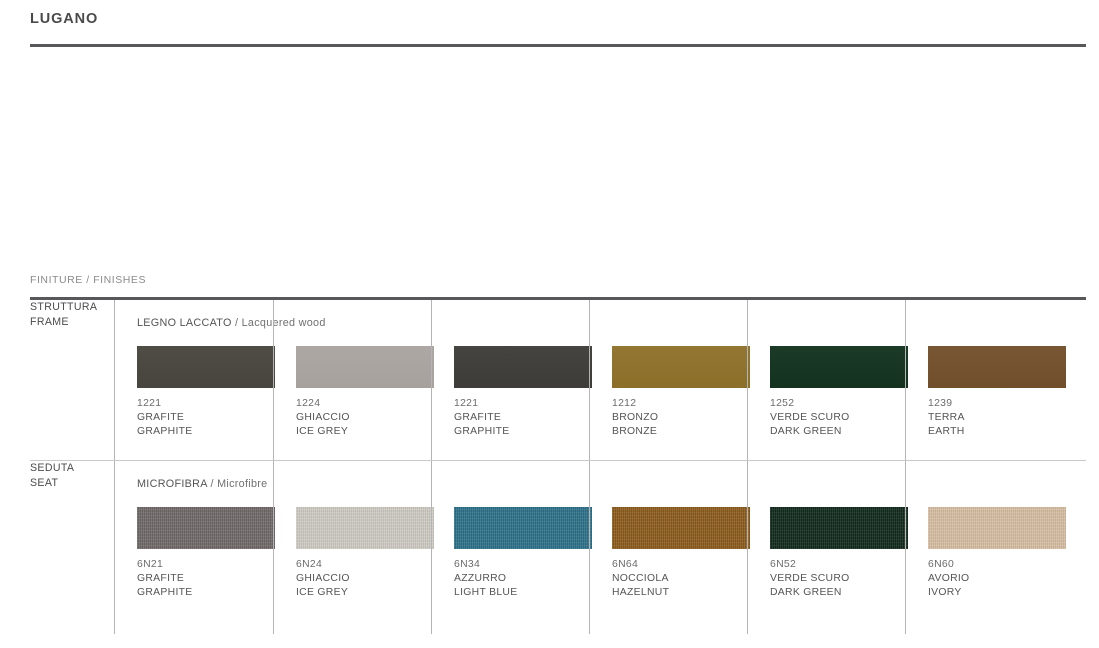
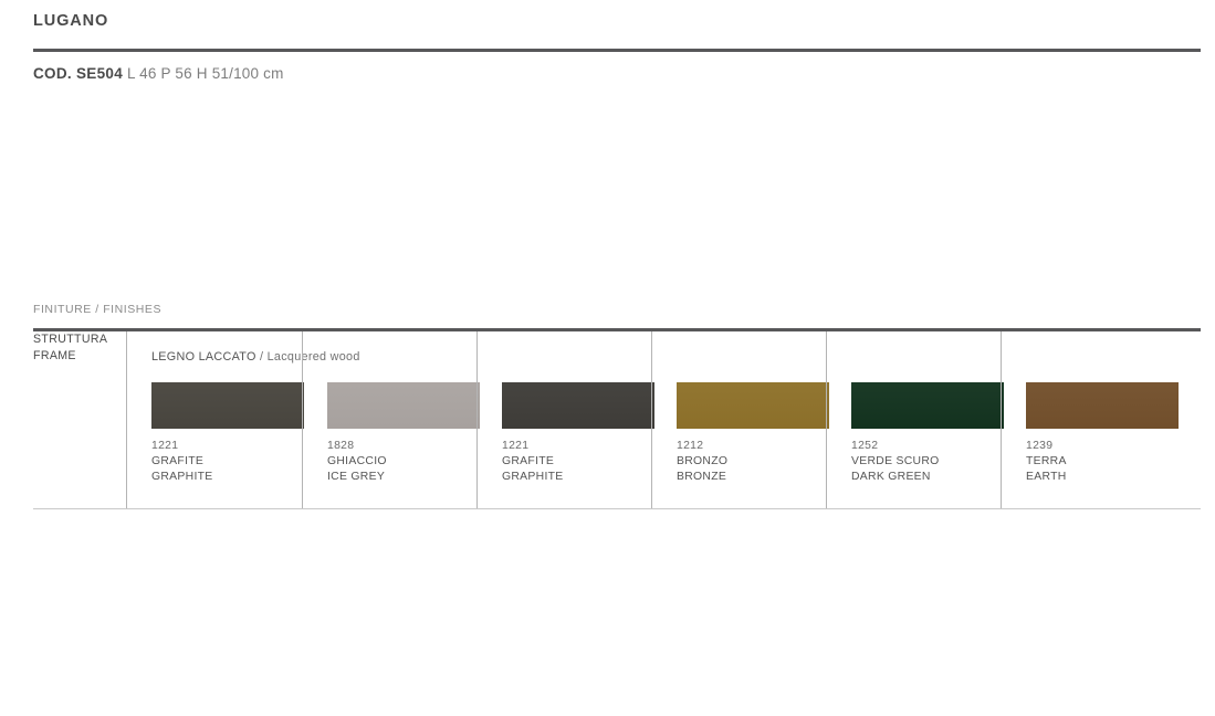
  LUGANO
+ COD. SE504 L 46 P 56 H 51/100 cm
  FINITURE / FINISHES
- STRUTTURA FRAME	LEGNO LACCATO / Lacquered wood 1221 GRAFITE GRAPHITE 1224 GHIACCIO ICE GREY 1221 GRAFITE GRAPHITE 1212 BRONZO BRONZE 1252 VERDE SCURO DARK GREEN 1239 TERRA EARTH
+ STRUTTURA FRAME	LEGNO LACCATO / Lacquered wood 1221 GRAFITE GRAPHITE 1828 GHIACCIO ICE GREY 1221 GRAFITE GRAPHITE 1212 BRONZO BRONZE 1252 VERDE SCURO DARK GREEN 1239 TERRA EARTH
- SEDUTA SEAT	MICROFIBRA / Microfibre 6N21 GRAFITE GRAPHITE 6N24 GHIACCIO ICE GREY 6N34 AZZURRO LIGHT BLUE 6N64 NOCCIOLA HAZELNUT 6N52 VERDE SCURO DARK GREEN 6N60 AVORIO IVORY
